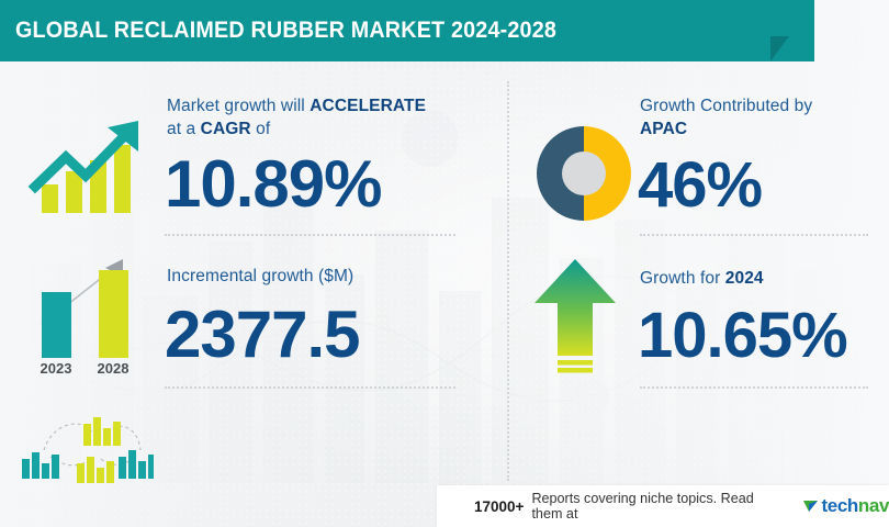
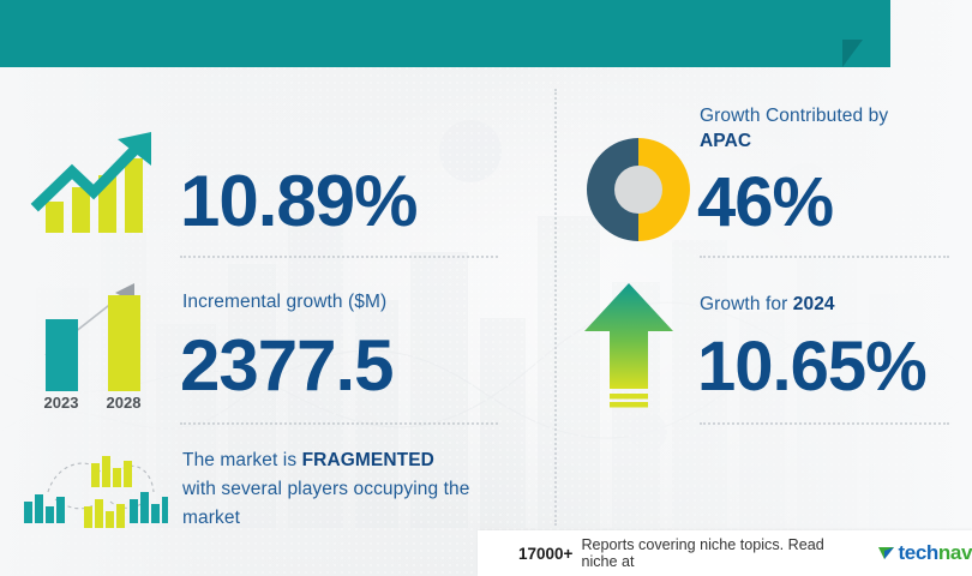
- GLOBAL RECLAIMED RUBBER MARKET 2024-2028
- Market growth will ACCELERATE
- at a CAGR of
  10.89%
  2023
  2028
  Incremental growth ($M)
  2377.5
+ The market is FRAGMENTED
+ with several players occupying the
+ market
  Growth Contributed by
  APAC
  46%
  Growth for 2024
  10.65%
  17000+
- Reports covering niche topics. Read them at
+ Reports covering niche topics. Read niche at
  tech
  nav
